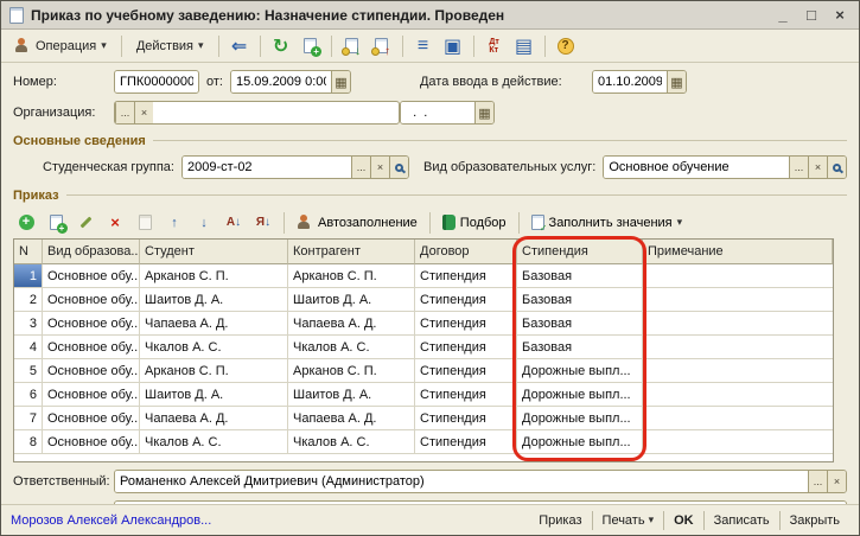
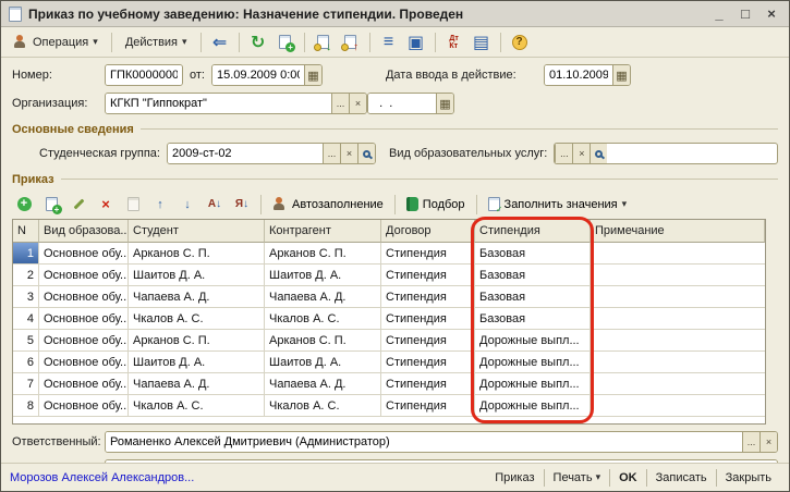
  Приказ по учебному заведению: Назначение стипендии. Проведен
  _
  □
  ×
  Операция
  ▾
  Действия
  ▾
  ⇐
  ↻
  +
  ↓
  ↑
  ≡
  ▣
  ▤
  ?
  Номер:
  ГПК0000000
  от:
  15.09.2009 0:0
  ▦
  Дата ввода в действие:
  01.10.2009
  ▦
  Организация:
+ КГКП "Гиппократ"
  ...
  ×
  . .
  ▦
  Основные сведения
  Студенческая группа:
  2009-ст-02
  ...
  ×
  Вид образовательных услуг:
- Основное обучение
  ...
  ×
  Приказ
  +
  +
  ×
  ↑
  ↓
  А↓
  Я↓
  Автозаполнение
  Подбор
  ✓
  Заполнить значения
  ▾
  N
  Вид образова..
  Студент
  Контрагент
  Договор
  Стипендия
  Примечание
  1
  Основное обу...
  Арканов С. П.
  Арканов С. П.
  Стипендия
  Базовая
  2
  Основное обу...
  Шаитов Д. А.
  Шаитов Д. А.
  Стипендия
  Базовая
  3
  Основное обу...
  Чапаева А. Д.
  Чапаева А. Д.
  Стипендия
  Базовая
  4
  Основное обу...
  Чкалов А. С.
  Чкалов А. С.
  Стипендия
  Базовая
  5
  Основное обу...
  Арканов С. П.
  Арканов С. П.
  Стипендия
  Дорожные выпл...
  6
  Основное обу...
  Шаитов Д. А.
  Шаитов Д. А.
  Стипендия
  Дорожные выпл...
  7
  Основное обу...
  Чапаева А. Д.
  Чапаева А. Д.
  Стипендия
  Дорожные выпл...
  8
  Основное обу...
  Чкалов А. С.
  Чкалов А. С.
  Стипендия
  Дорожные выпл...
  Ответственный:
  Романенко Алексей Дмитриевич (Администратор)
  ...
  ×
  Морозов Алексей Александров...
  Приказ
  Печать
  ▾
  OK
  Записать
  Закрыть
